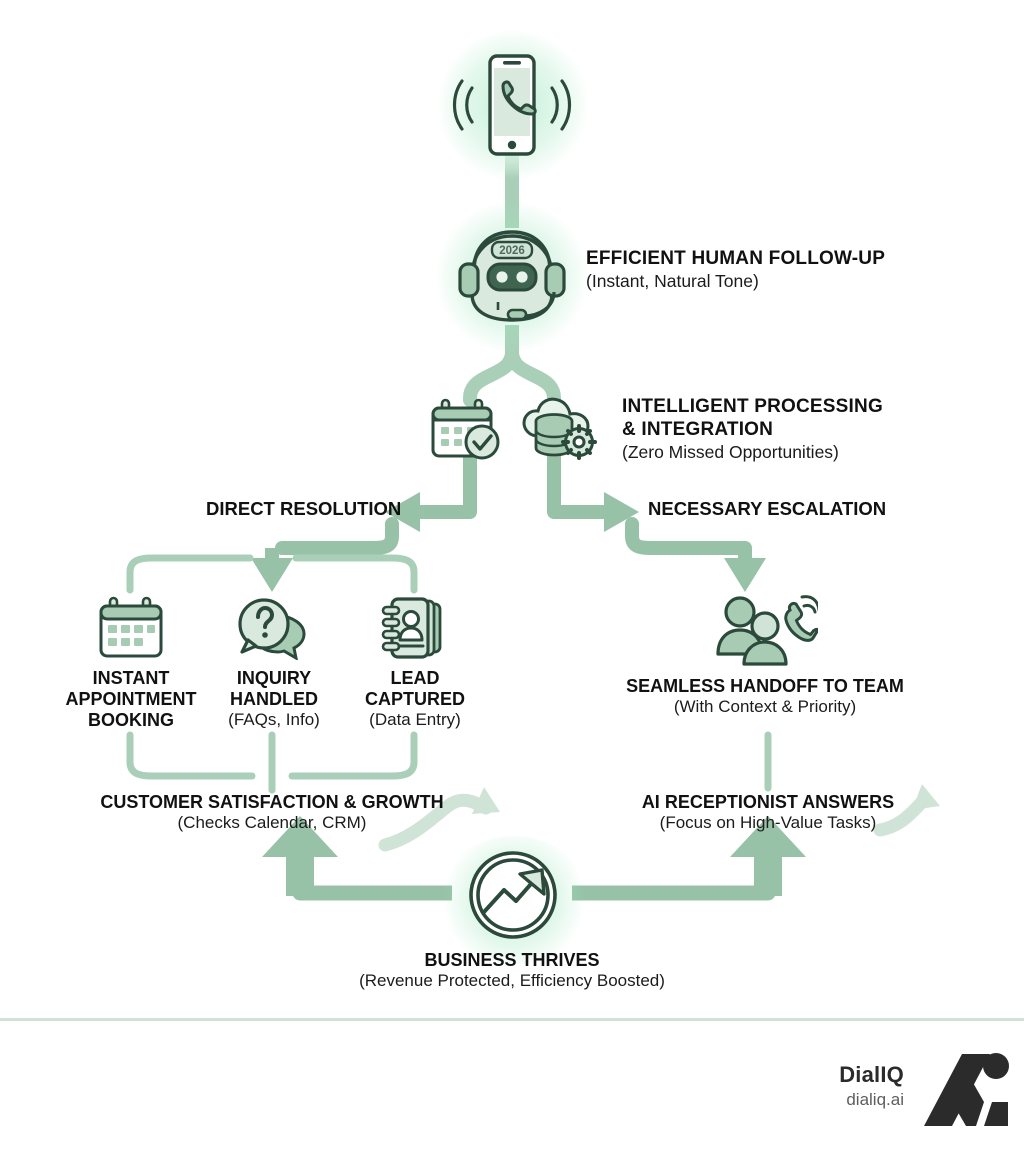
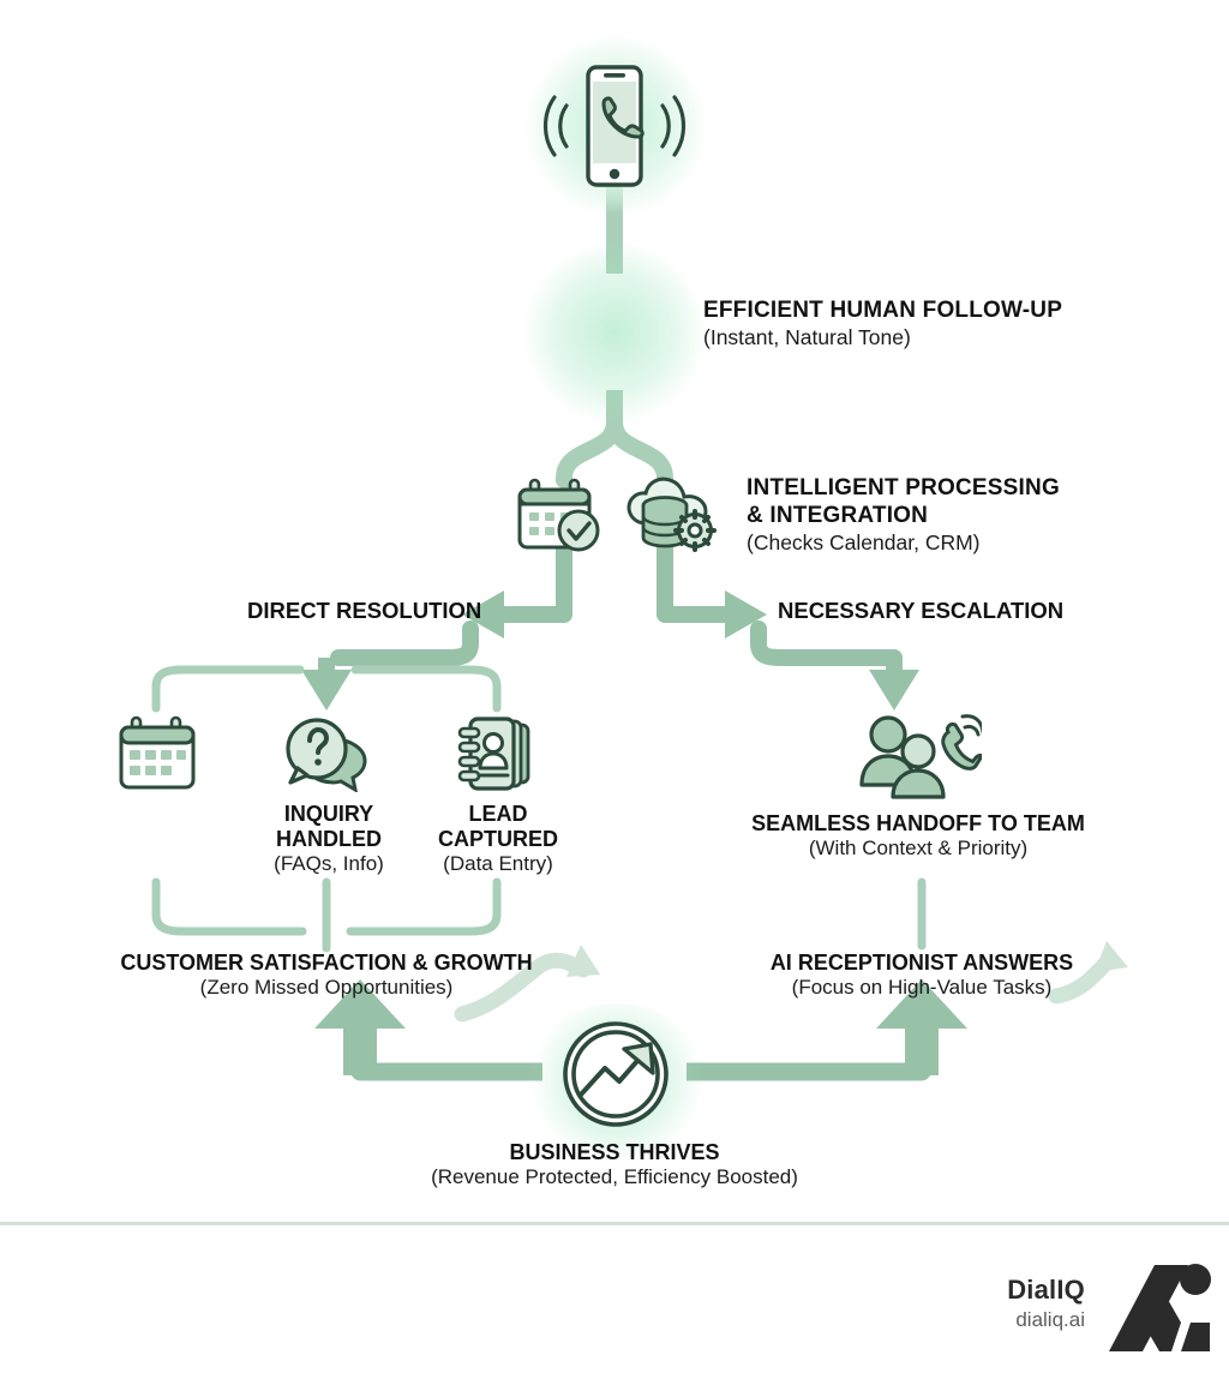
- 2026
  EFFICIENT HUMAN FOLLOW-UP
  (Instant, Natural Tone)
  INTELLIGENT PROCESSING
  & INTEGRATION
- (Zero Missed Opportunities)
+ (Checks Calendar, CRM)
  DIRECT RESOLUTION
  NECESSARY ESCALATION
- INSTANT
- APPOINTMENT
- BOOKING
  INQUIRY
  HANDLED
  (FAQs, Info)
  LEAD
  CAPTURED
  (Data Entry)
  SEAMLESS HANDOFF TO TEAM
  (With Context & Priority)
  CUSTOMER SATISFACTION & GROWTH
- (Checks Calendar, CRM)
+ (Zero Missed Opportunities)
  AI RECEPTIONIST ANSWERS
  (Focus on High-Value Tasks)
  BUSINESS THRIVES
  (Revenue Protected, Efficiency Boosted)
  DialIQ
  dialiq.ai
